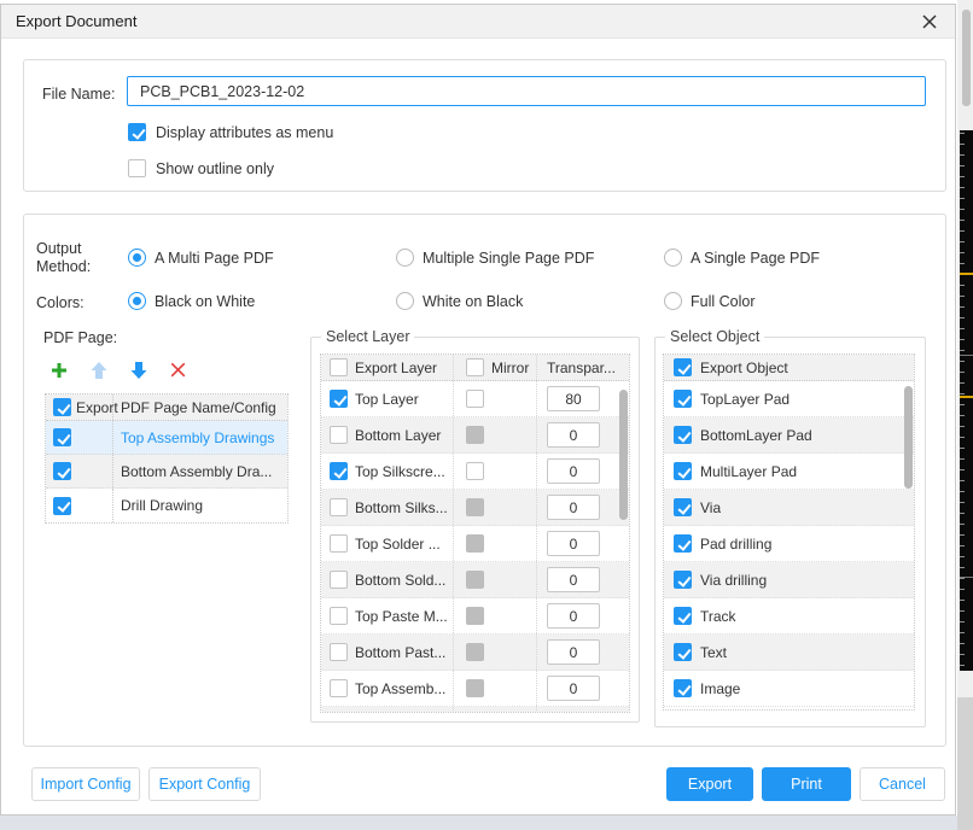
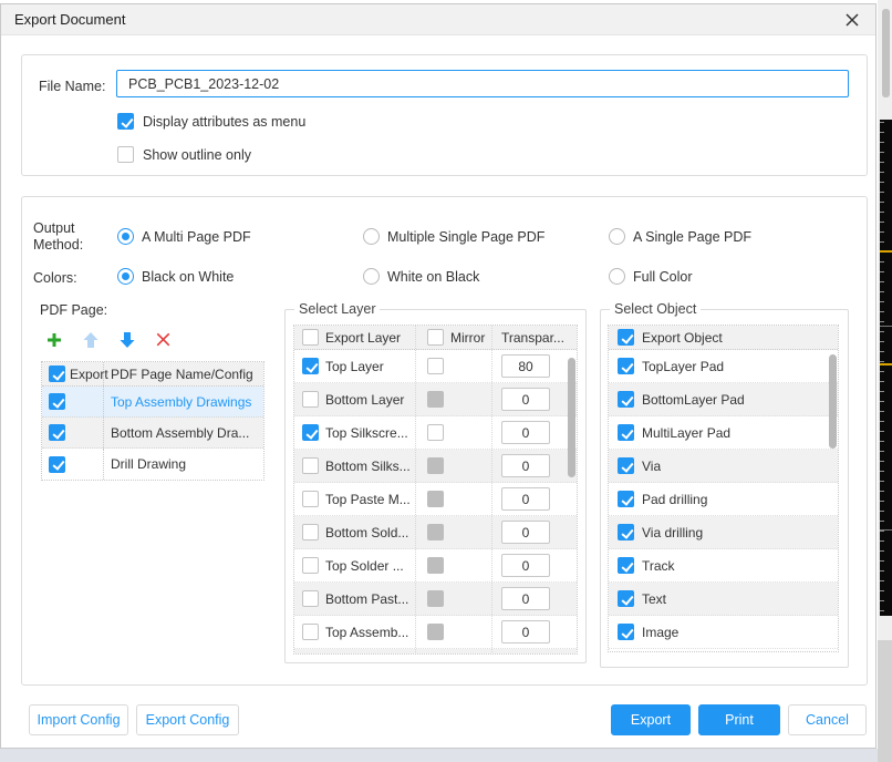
  Export Document
  File Name:
  PCB_PCB1_2023-12-02
  Display attributes as menu
  Show outline only
  Output Method:
  A Multi Page PDF
  Multiple Single Page PDF
  A Single Page PDF
  Colors:
  Black on White
  White on Black
  Full Color
  PDF Page:
  Export
  PDF Page Name/Config
  Top Assembly Drawings
  Bottom Assembly Dra...
  Drill Drawing
  Select Layer
  Export Layer
  Mirror
  Transpar...
  Top Layer
  80
  Bottom Layer
  0
  Top Silkscre...
  0
  Bottom Silks...
  0
- Top Solder ...
+ Top Paste M...
  0
  Bottom Sold...
  0
- Top Paste M...
+ Top Solder ...
  0
  Bottom Past...
  0
  Top Assemb...
  0
  Select Object
  Export Object
  TopLayer Pad
  BottomLayer Pad
  MultiLayer Pad
  Via
  Pad drilling
  Via drilling
  Track
  Text
  Image
  Import Config
  Export Config
  Export
  Print
  Cancel
